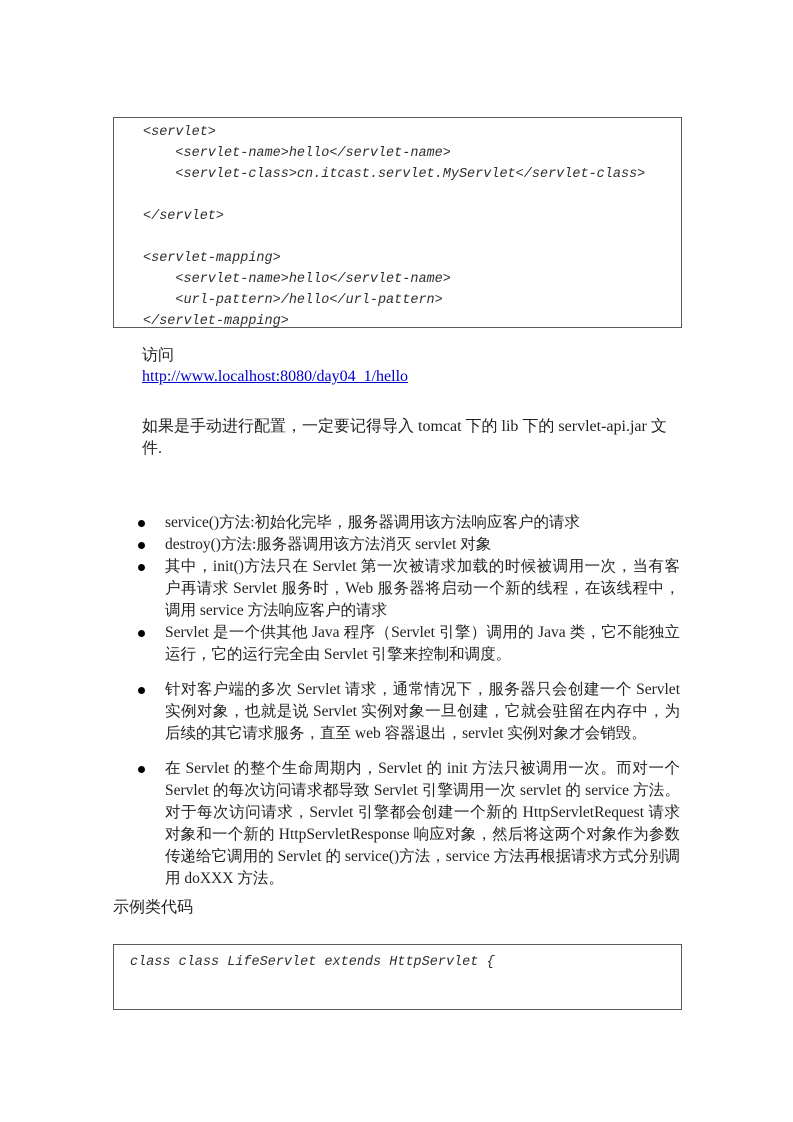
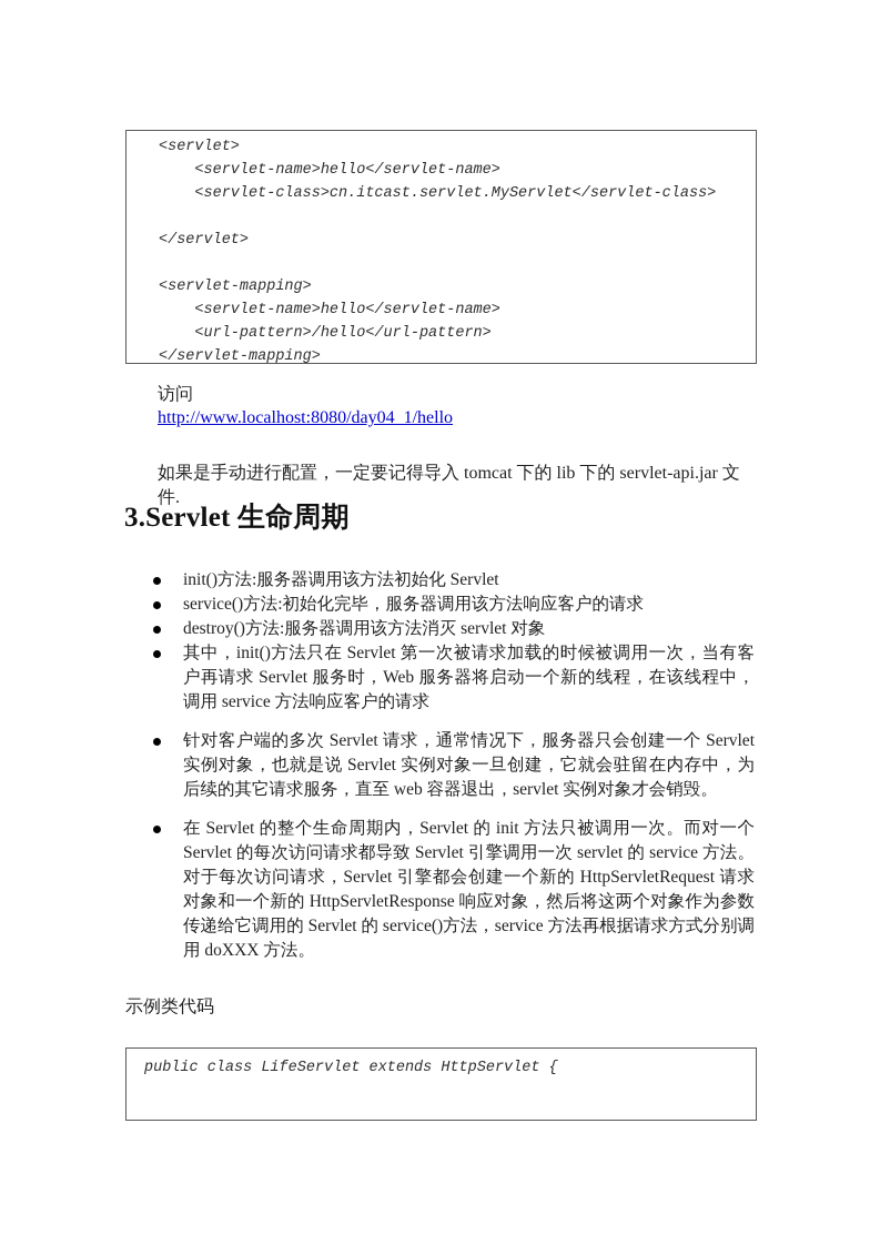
  <servlet>
  <servlet-name>hello</servlet-name>
  <servlet-class>cn.itcast.servlet.MyServlet</servlet-class>
  </servlet>
  <servlet-mapping>
  <servlet-name>hello</servlet-name>
  <url-pattern>/hello</url-pattern>
  </servlet-mapping>
  访问
  http://www.localhost:8080/day04_1/hello
  如果是手动进行配置，一定要记得导入 tomcat 下的 lib 下的 servlet-api.jar 文件.
+ 3.Servlet 生命周期
+ init()方法:服务器调用该方法初始化 Servlet
  service()方法:初始化完毕，服务器调用该方法响应客户的请求
  destroy()方法:服务器调用该方法消灭 servlet 对象
  其中，init()方法只在 Servlet 第一次被请求加载的时候被调用一次，当有客户再请求 Servlet 服务时，Web 服务器将启动一个新的线程，在该线程中，调用 service 方法响应客户的请求
- Servlet 是一个供其他 Java 程序（Servlet 引擎）调用的 Java 类，它不能独立运行，它的运行完全由 Servlet 引擎来控制和调度。
  针对客户端的多次 Servlet 请求，通常情况下，服务器只会创建一个 Servlet 实例对象，也就是说 Servlet 实例对象一旦创建，它就会驻留在内存中，为后续的其它请求服务，直至 web 容器退出，servlet 实例对象才会销毁。
  在 Servlet 的整个生命周期内，Servlet 的 init 方法只被调用一次。而对一个 Servlet 的每次访问请求都导致 Servlet 引擎调用一次 servlet 的 service 方法。对于每次访问请求，Servlet 引擎都会创建一个新的 HttpServletRequest 请求对象和一个新的 HttpServletResponse 响应对象，然后将这两个对象作为参数传递给它调用的 Servlet 的 service()方法，service 方法再根据请求方式分别调用 doXXX 方法。
  示例类代码
- class class LifeServlet extends HttpServlet {
+ public class LifeServlet extends HttpServlet {
